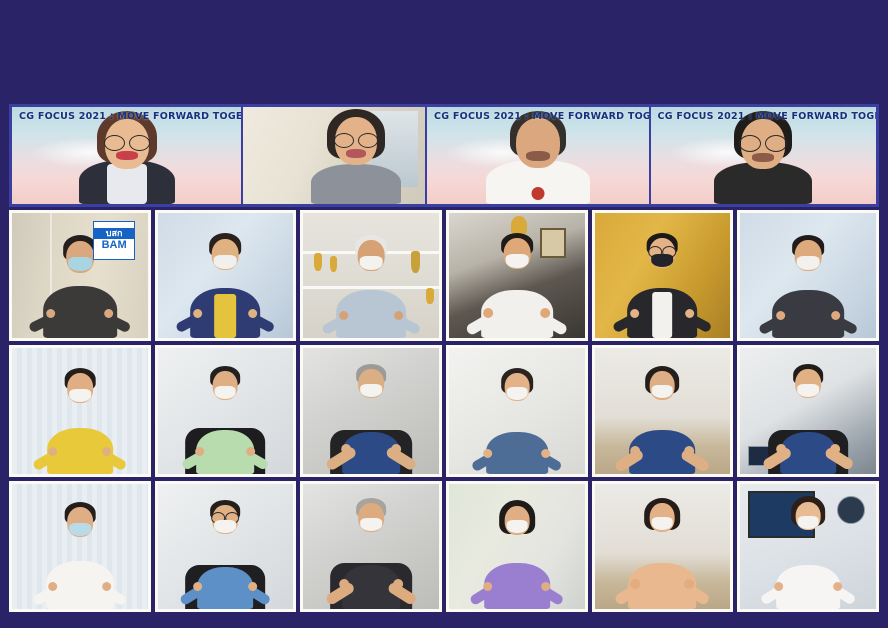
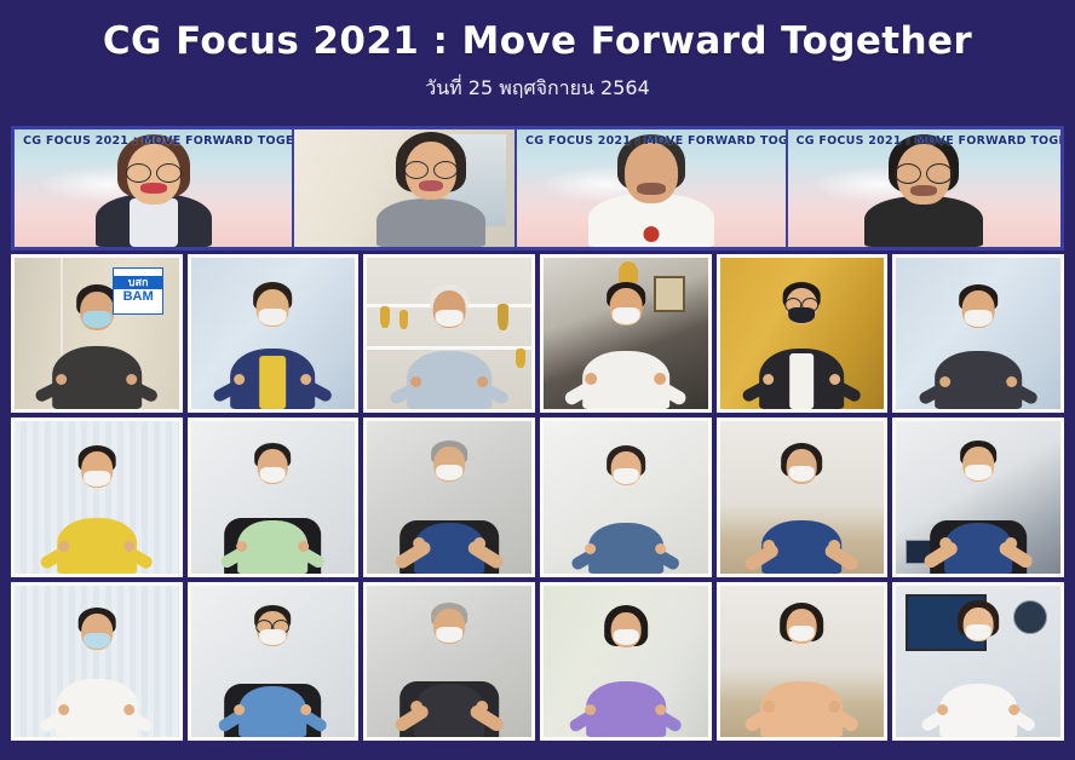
+ CG Focus 2021 : Move Forward Together
+ วันที่ 25 พฤศจิกายน 2564
  CG FOCUS 2021 : MOVE FORWARD TOGE
  CG FOCUS 2021 : MOVE FORWARD TOG
  CG FOCUS 2021 : MOVE FORWARD TOG
  บสก
  BAM
